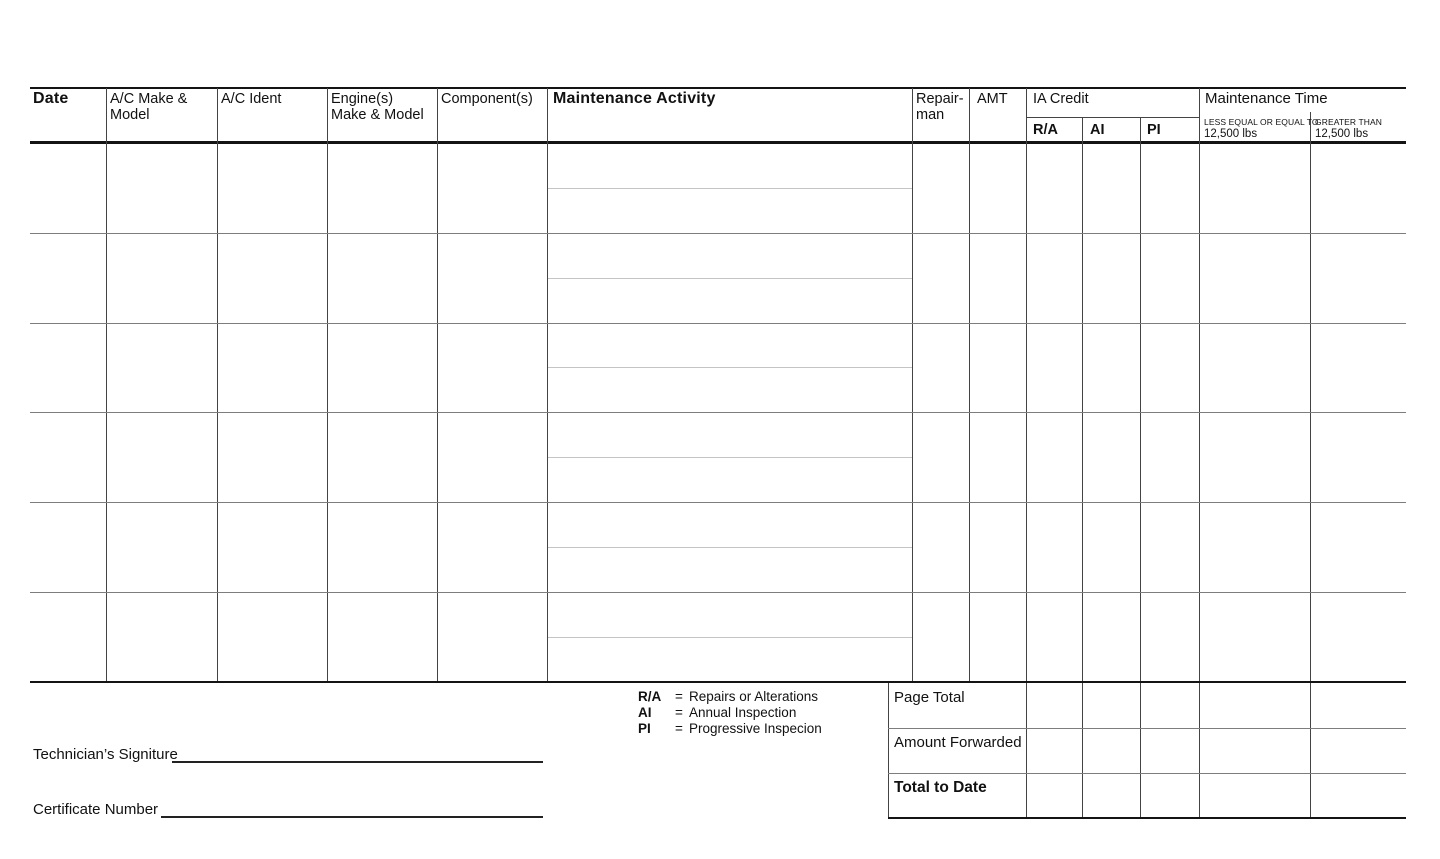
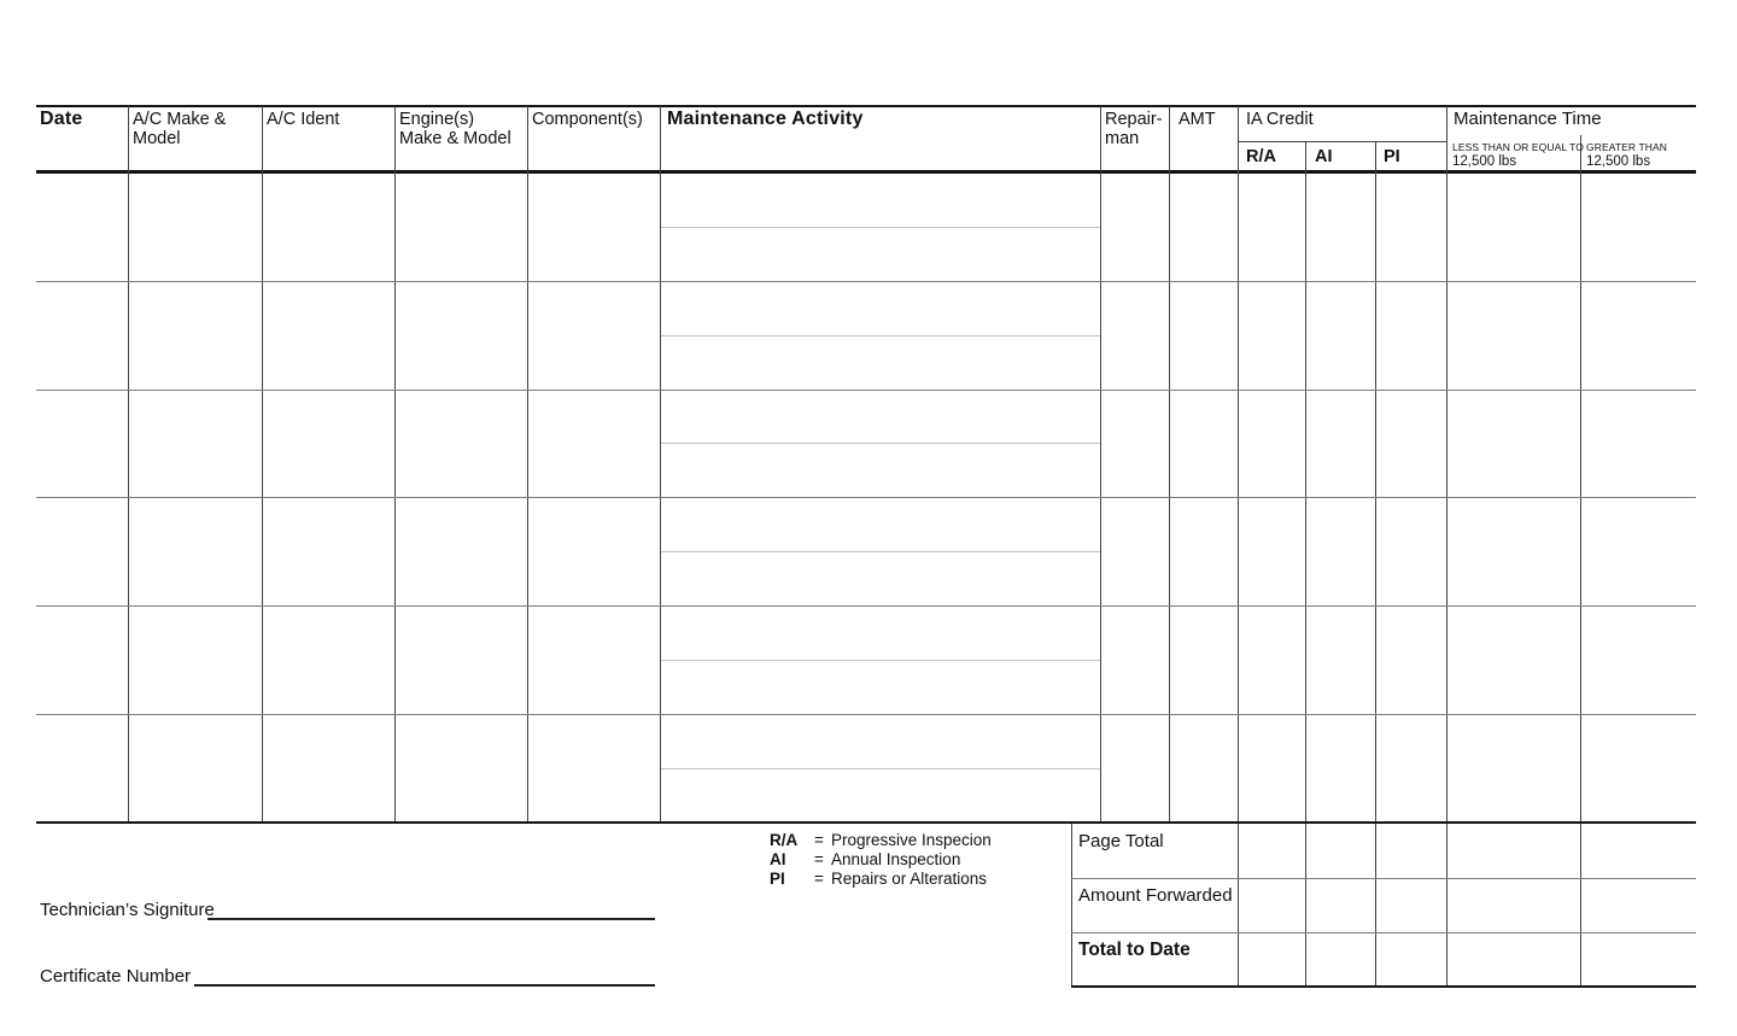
  Date
  A/C Make &
  Model
  A/C Ident
  Engine(s)
  Make & Model
  Component(s)
  Maintenance Activity
  Repair-
  man
  AMT
  IA Credit
  R/A
  AI
  PI
  Maintenance Time
- LESS EQUAL OR EQUAL TO
+ LESS THAN OR EQUAL TO
  12,500 lbs
  GREATER THAN
  12,500 lbs
  Technician’s Signiture
  Certificate Number
  R/A
  =
- Repairs or Alterations
+ Progressive Inspecion
  AI
  =
  Annual Inspection
  PI
  =
- Progressive Inspecion
+ Repairs or Alterations
  Page Total
  Amount Forwarded
  Total to Date
